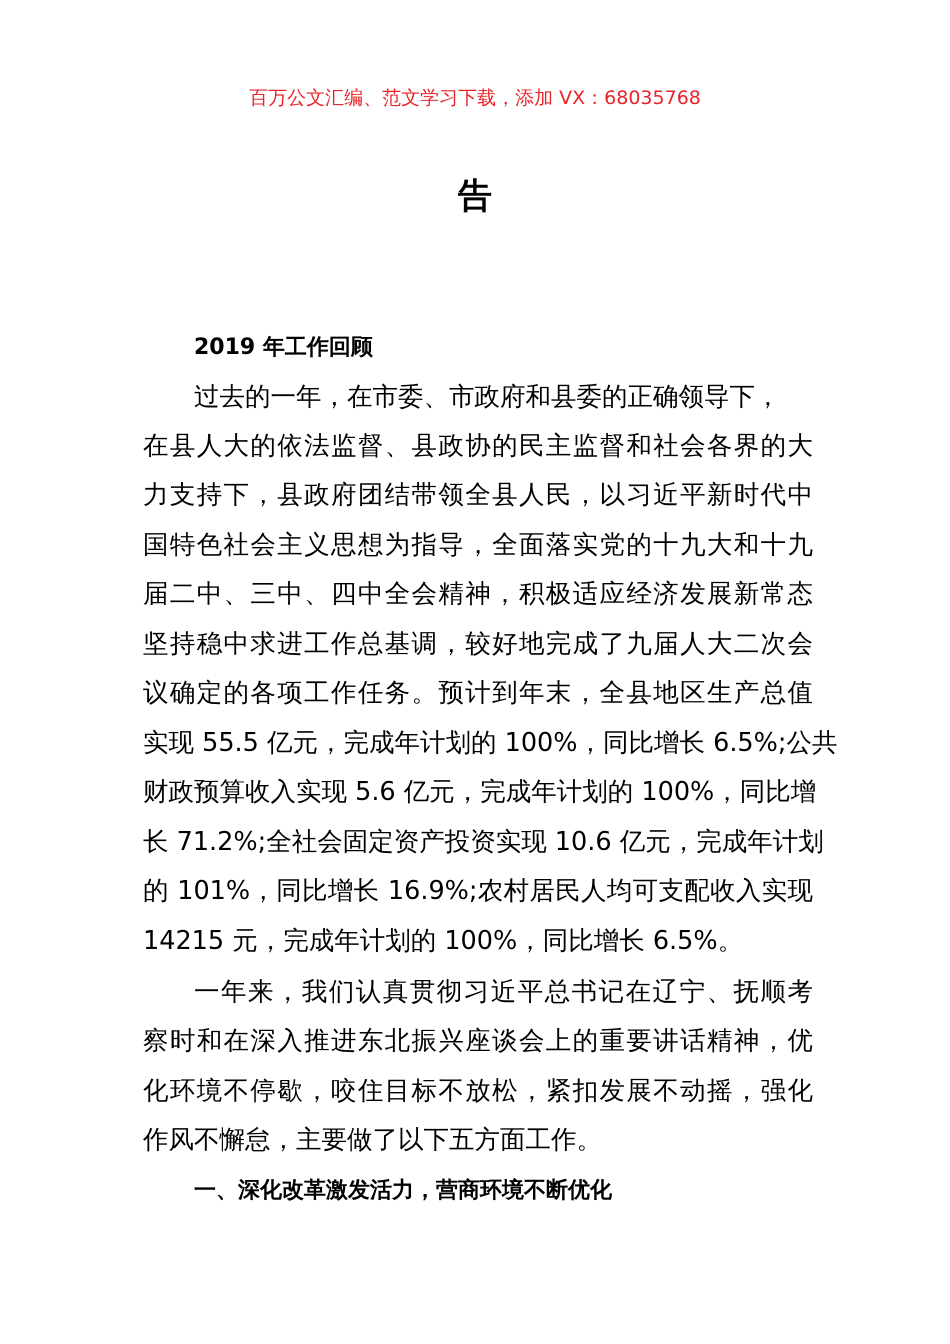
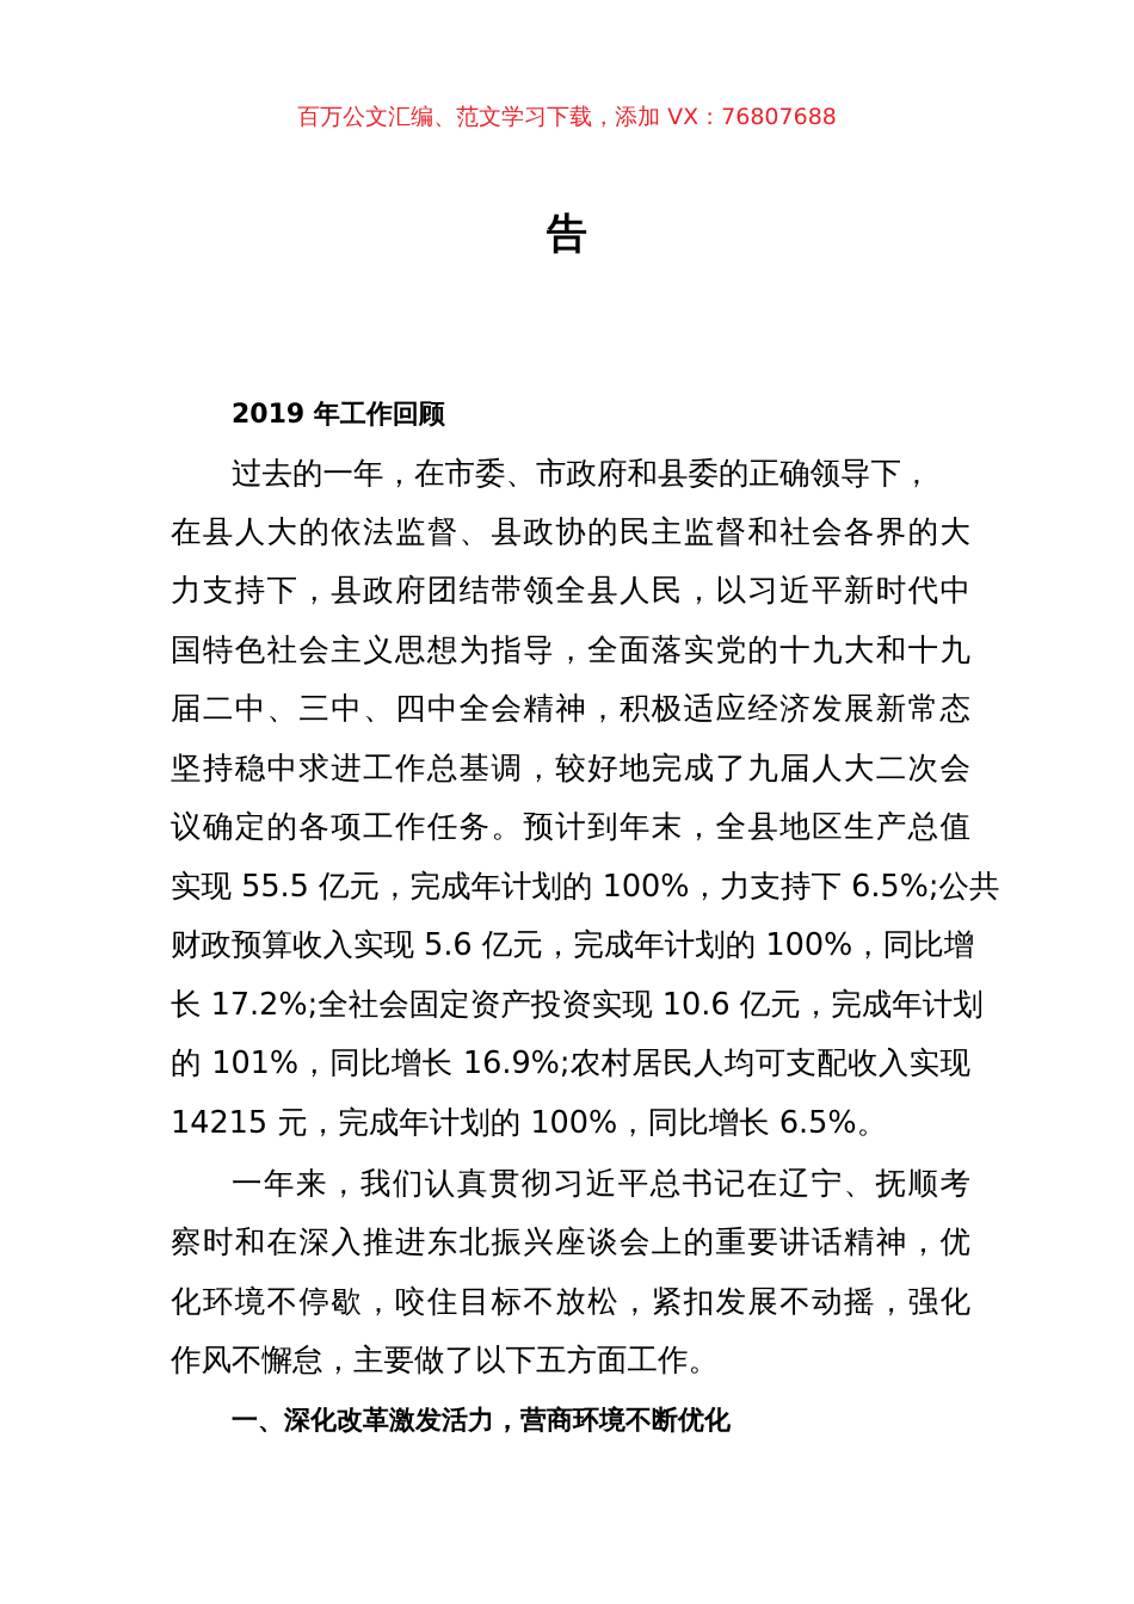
- 百万公文汇编、范文学习下载，添加 VX：68035768
+ 百万公文汇编、范文学习下载，添加 VX：76807688
  告
  2019 年工作回顾
  过去的一年，在市委、市政府和县委的正确领导下，
  在县人大的依法监督、县政协的民主监督和社会各界的大
  力支持下，县政府团结带领全县人民，以习近平新时代中
  国特色社会主义思想为指导，全面落实党的十九大和十九
  届二中、三中、四中全会精神，积极适应经济发展新常态
  坚持稳中求进工作总基调，较好地完成了九届人大二次会
  议确定的各项工作任务。预计到年末，全县地区生产总值
- 实现 55.5 亿元，完成年计划的 100%，同比增长 6.5%;公共
+ 实现 55.5 亿元，完成年计划的 100%，力支持下 6.5%;公共
  财政预算收入实现 5.6 亿元，完成年计划的 100%，同比增
- 长 71.2%;全社会固定资产投资实现 10.6 亿元，完成年计划
+ 长 17.2%;全社会固定资产投资实现 10.6 亿元，完成年计划
  的 101%，同比增长 16.9%;农村居民人均可支配收入实现
  14215 元，完成年计划的 100%，同比增长 6.5%。
  一年来，我们认真贯彻习近平总书记在辽宁、抚顺考
  察时和在深入推进东北振兴座谈会上的重要讲话精神，优
  化环境不停歇，咬住目标不放松，紧扣发展不动摇，强化
  作风不懈怠，主要做了以下五方面工作。
  一、深化改革激发活力，营商环境不断优化
